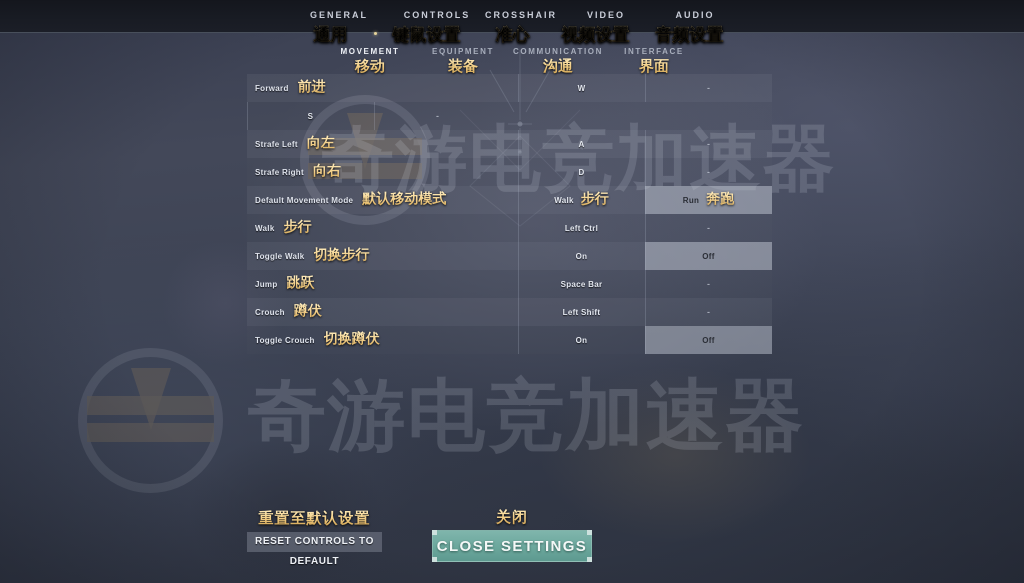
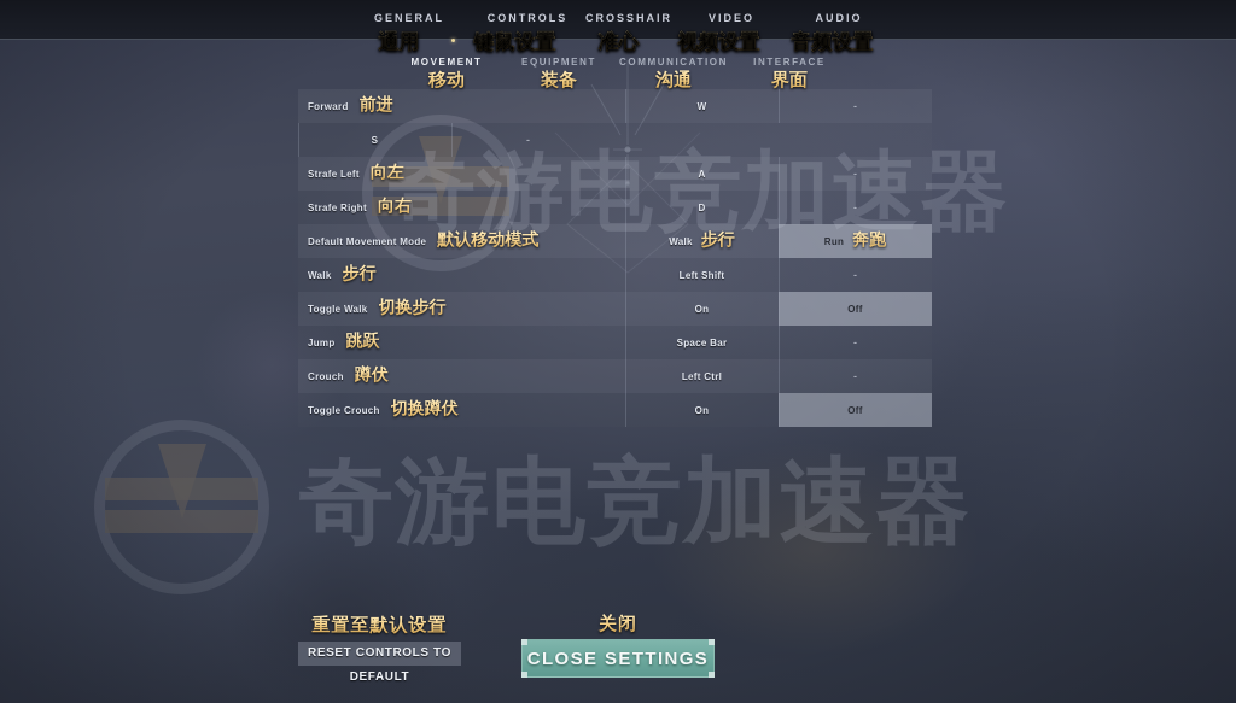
  GENERAL
  CONTROLS
  CROSSHAIR
  VIDEO
  AUDIO
  通用
  键鼠设置
  准心
  视频设置
  音频设置
  MOVEMENT
  EQUIPMENT
  COMMUNICATION
  INTERFACE
  移动
  装备
  沟通
  界面
  Forward
  前进
  W
  -
  S
  -
  Strafe Left
  向左
  A
  -
  Strafe Right
  向右
  D
  -
  Default Movement Mode
  默认移动模式
  Walk
  步行
  Run
  奔跑
  Walk
  步行
- Left Ctrl
+ Left Shift
  -
  Toggle Walk
  切换步行
  On
  Off
  Jump
  跳跃
  Space Bar
  -
  Crouch
  蹲伏
- Left Shift
+ Left Ctrl
  -
  Toggle Crouch
  切换蹲伏
  On
  Off
  重置至默认设置
  RESET CONTROLS TO DEFAULT
  关闭
  CLOSE SETTINGS
